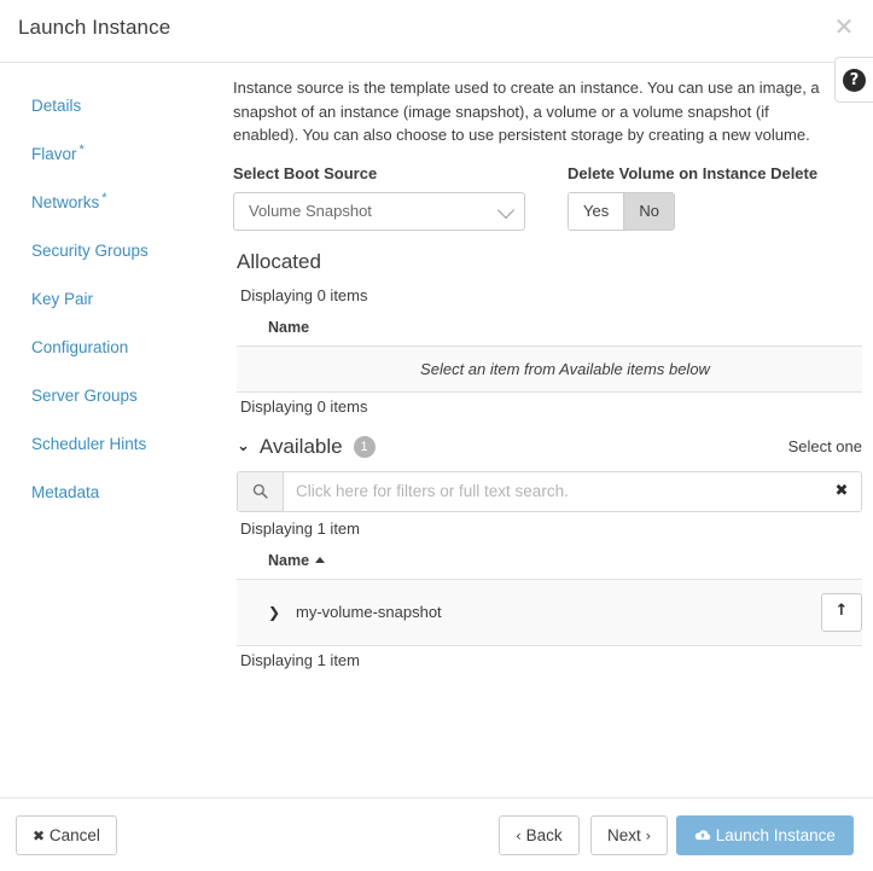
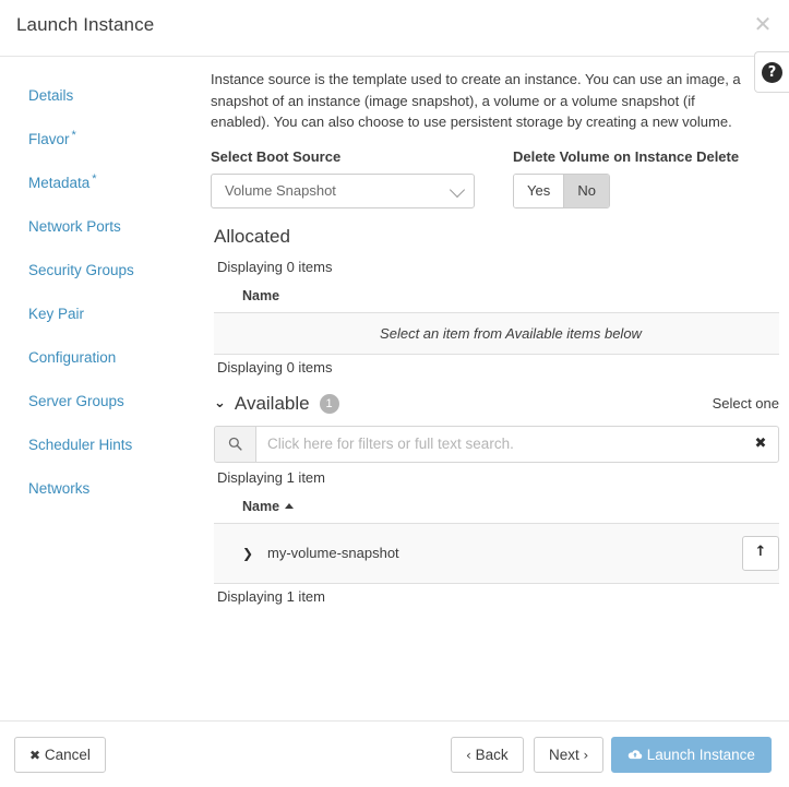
  Launch Instance
  ✕
  ?
  Details
  Flavor *
- Networks *
+ Metadata *
+ Network Ports
  Security Groups
  Key Pair
  Configuration
  Server Groups
  Scheduler Hints
- Metadata
+ Networks
  Instance source is the template used to create an instance. You can use an image, a snapshot of an instance (image snapshot), a volume or a volume snapshot (if enabled). You can also choose to use persistent storage by creating a new volume.
  Select Boot Source
  Volume Snapshot
  Delete Volume on Instance Delete
  Yes
  No
  Allocated
  Displaying 0 items
  Name
  Select an item from Available items below
  Displaying 0 items
  ⌄
  Available
  1
  Select one
  Click here for filters or full text search.
  ✖
  Displaying 1 item
  Name
  ❯ my-volume-snapshot	↑
  Displaying 1 item
  ✖ Cancel
  ‹ Back
  Next ›
  Launch Instance
